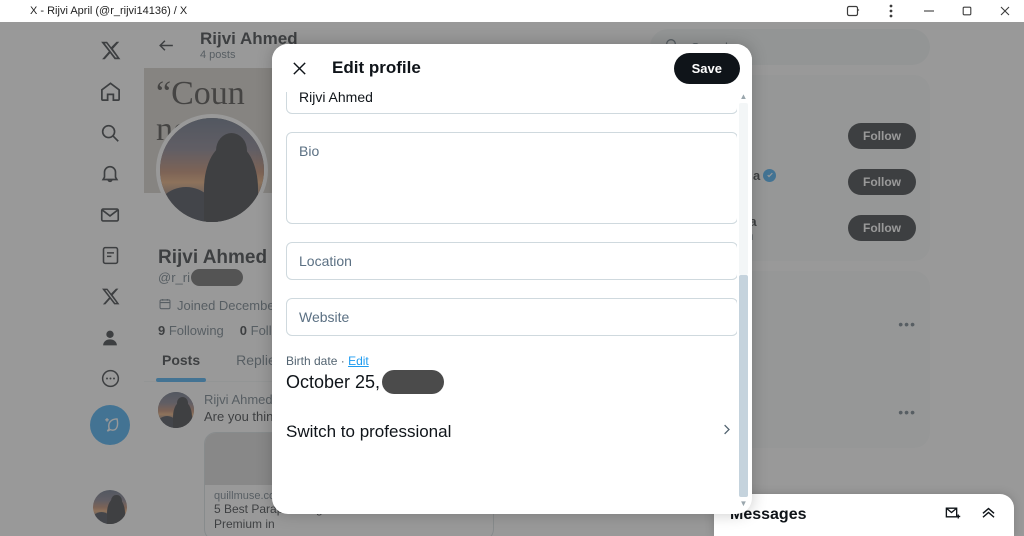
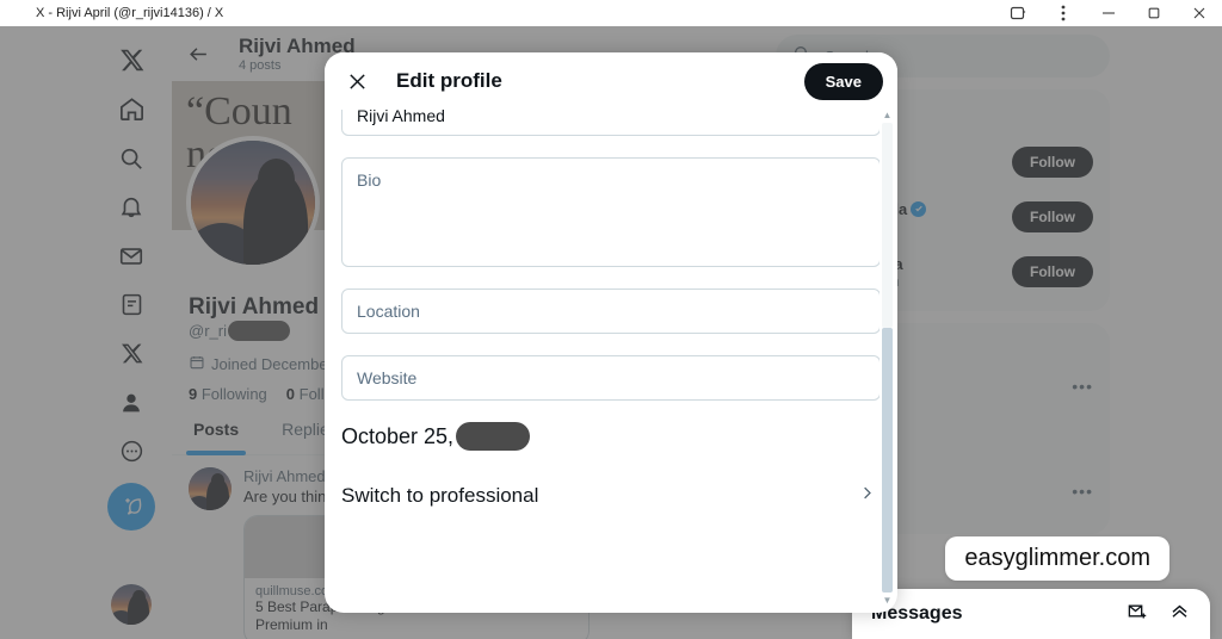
  X - Rijvi April (@r_rijvi14136) / X
  Rijvi Ahmed
  4 posts
  “Coun
  Rijvi Ahmed
  @r_ri
  Joined Decembe
  9 Following
  0 Foll
  Posts
  Repli
  Rijvi Ahmed
  Are you thin
  quillmuse.c
  Follow
  Follow
  Follow
  •••
  •••
  Messages
+ easyglimmer.com
  Edit profile
  Save
  Rijvi Ahmed
  Bio
  Location
  Website
- Birth date · Edit
  October 25,
  Switch to professional
  ▲
  ▼
